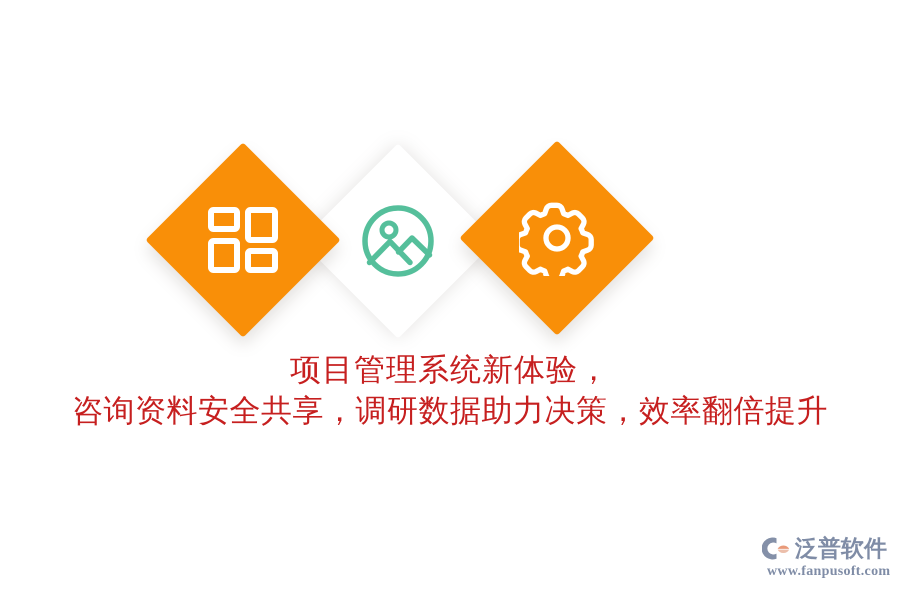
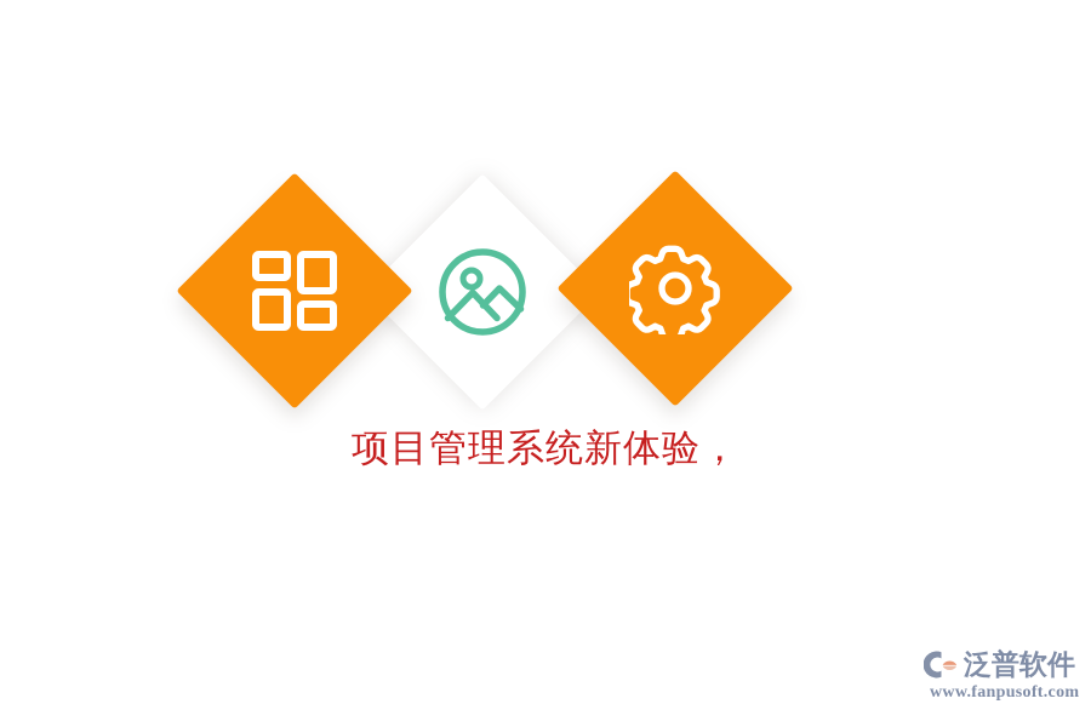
  项目管理系统新体验，
- 咨询资料安全共享，调研数据助力决策，效率翻倍提升
  泛普软件
  www.fanpusoft.com
